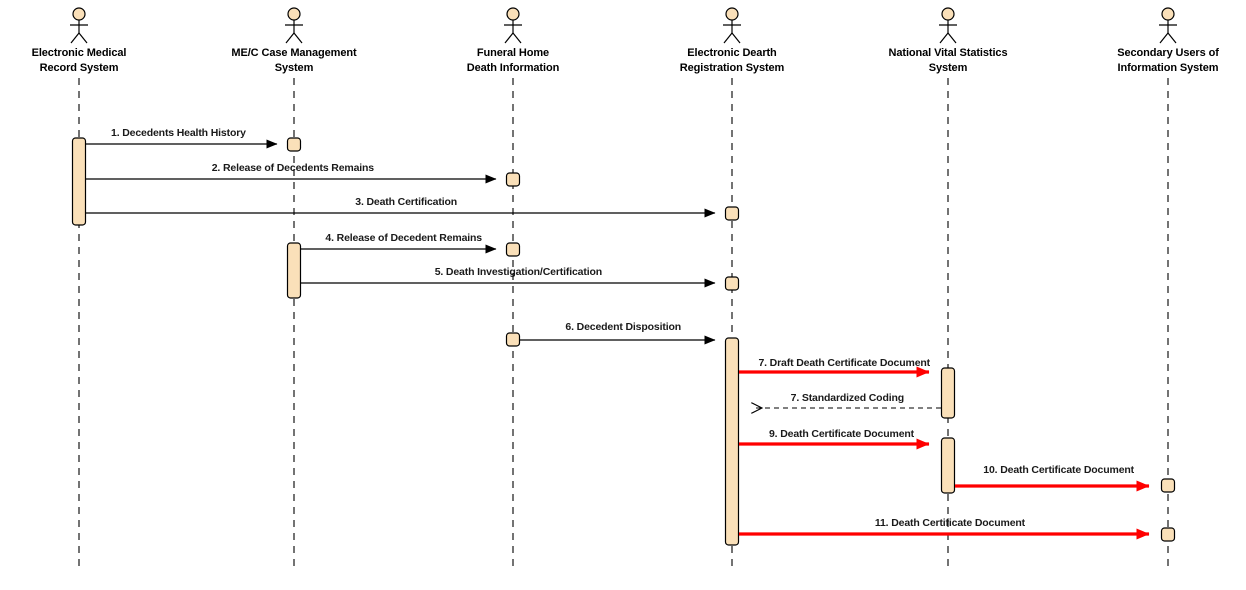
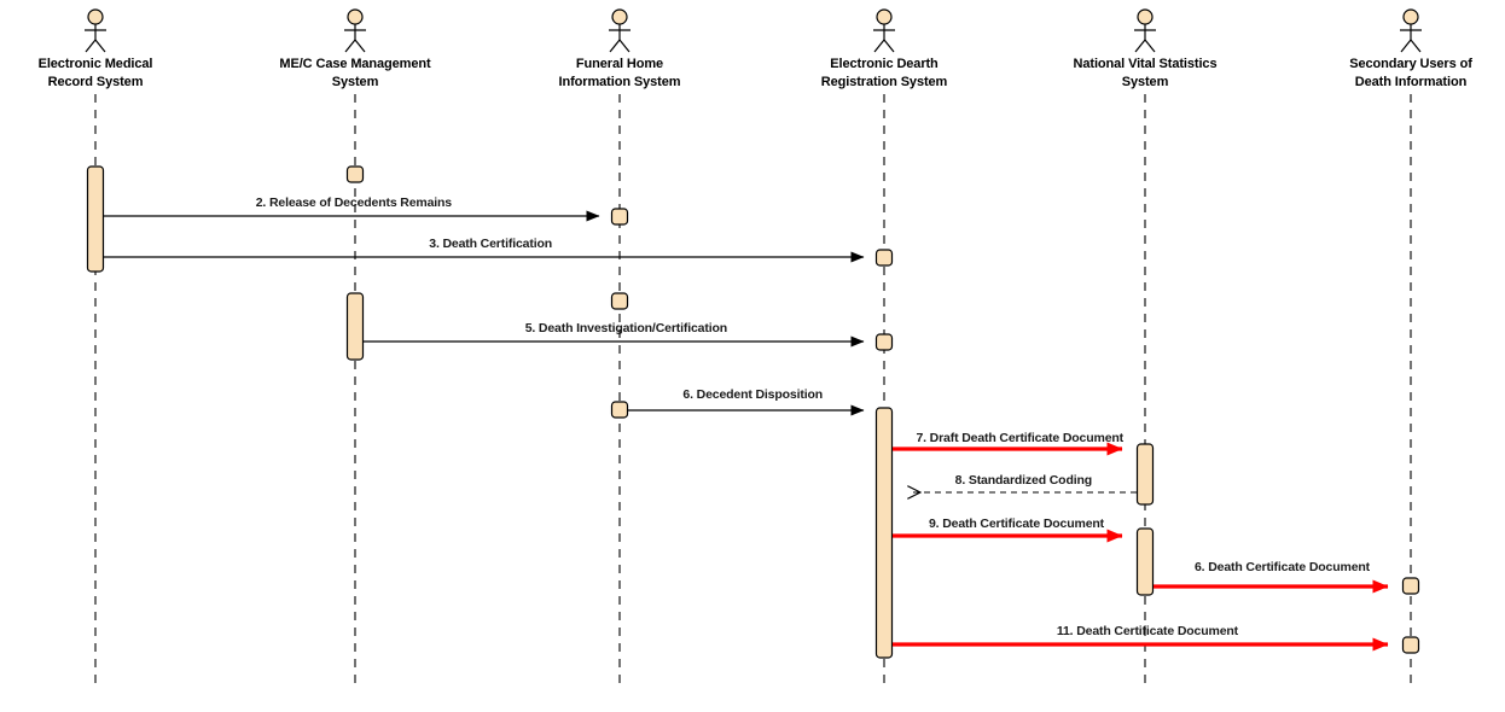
  Electronic Medical
  Record System
  ME/C Case Management
  System
  Funeral Home
- Death Information
+ Information System
  Electronic Dearth
  Registration System
  National Vital Statistics
  System
  Secondary Users of
- Information System
+ Death Information
- 1. Decedents Health History
  2. Release of Decedents Remains
  3. Death Certification
- 4. Release of Decedent Remains
  5. Death Investigation/Certification
  6. Decedent Disposition
  7. Draft Death Certificate Document
- 7. Standardized Coding
+ 8. Standardized Coding
  9. Death Certificate Document
- 10. Death Certificate Document
+ 6. Death Certificate Document
  11. Death Certificate Document
